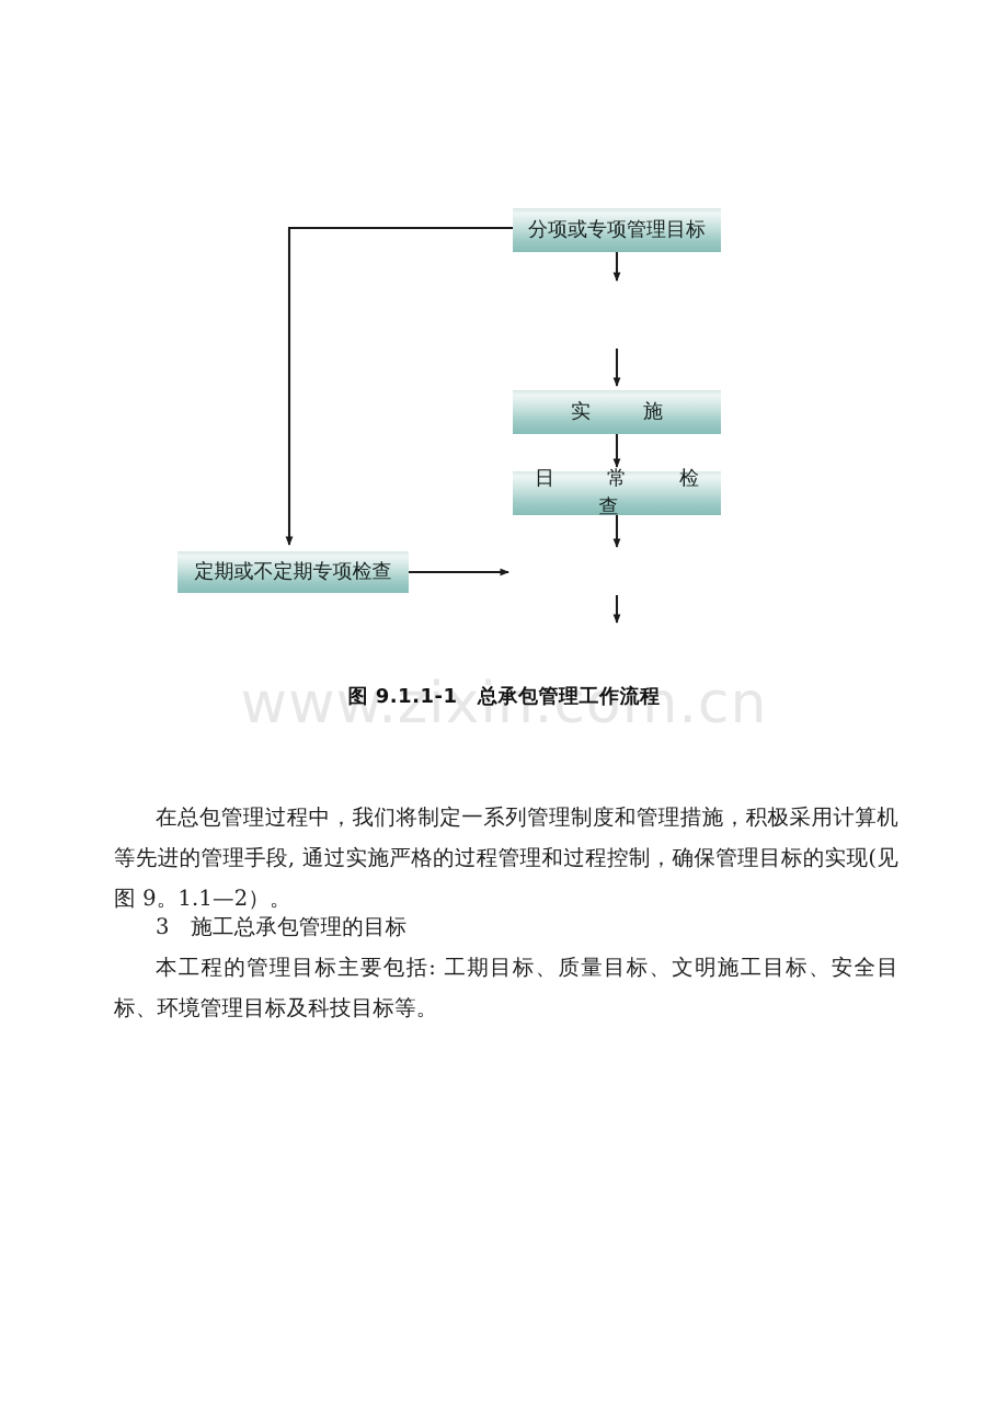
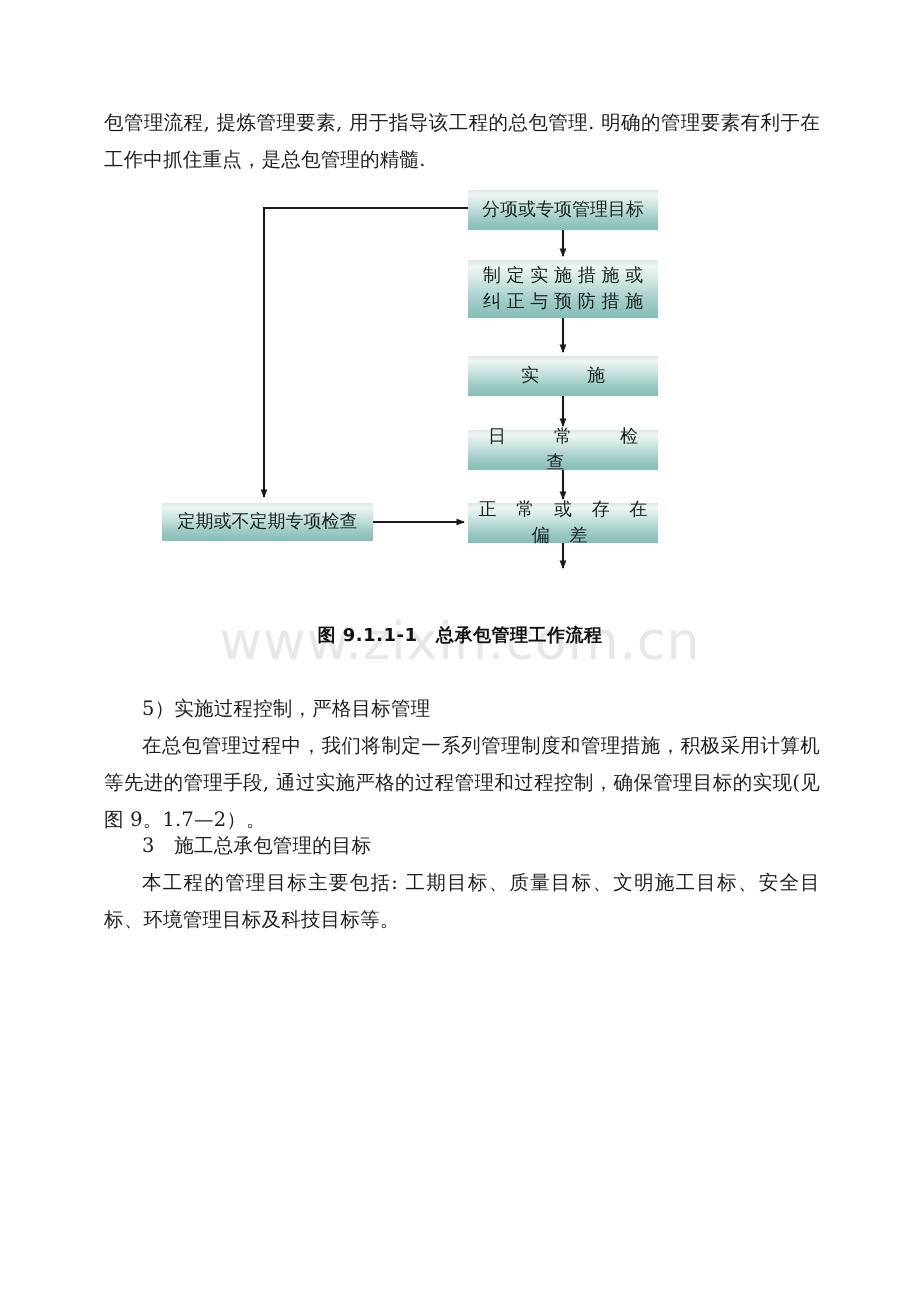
+ 包管理流程, 提炼管理要素, 用于指导该工程的总包管理. 明确的管理要素有利于在工作中抓住重点，是总包管理的精髓.
  分项或专项管理目标
+ 制 定 实 施 措 施 或
+ 纠 正 与 预 防 措 施
  实 施
  日 常 检 查
+ 正 常 或 存 在 偏 差
  定期或不定期专项检查
  www.zixin.com.cn
  图 9.1.1-1 总承包管理工作流程
+ 5）实施过程控制，严格目标管理
- 在总包管理过程中，我们将制定一系列管理制度和管理措施，积极采用计算机等先进的管理手段, 通过实施严格的过程管理和过程控制，确保管理目标的实现(见图 9。1.1—2）。
+ 在总包管理过程中，我们将制定一系列管理制度和管理措施，积极采用计算机等先进的管理手段, 通过实施严格的过程管理和过程控制，确保管理目标的实现(见图 9。1.7—2）。
  3 施工总承包管理的目标
  本工程的管理目标主要包括: 工期目标、质量目标、文明施工目标、安全目标、环境管理目标及科技目标等。
